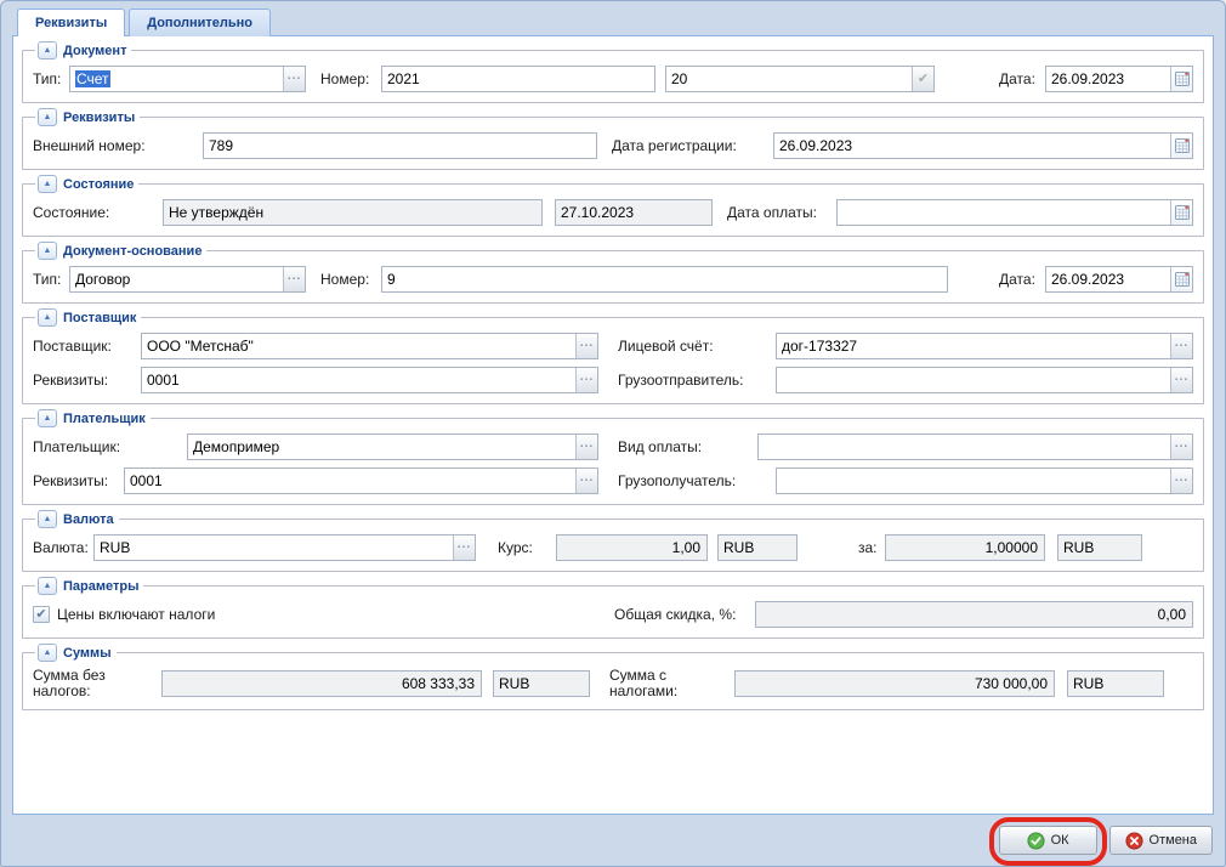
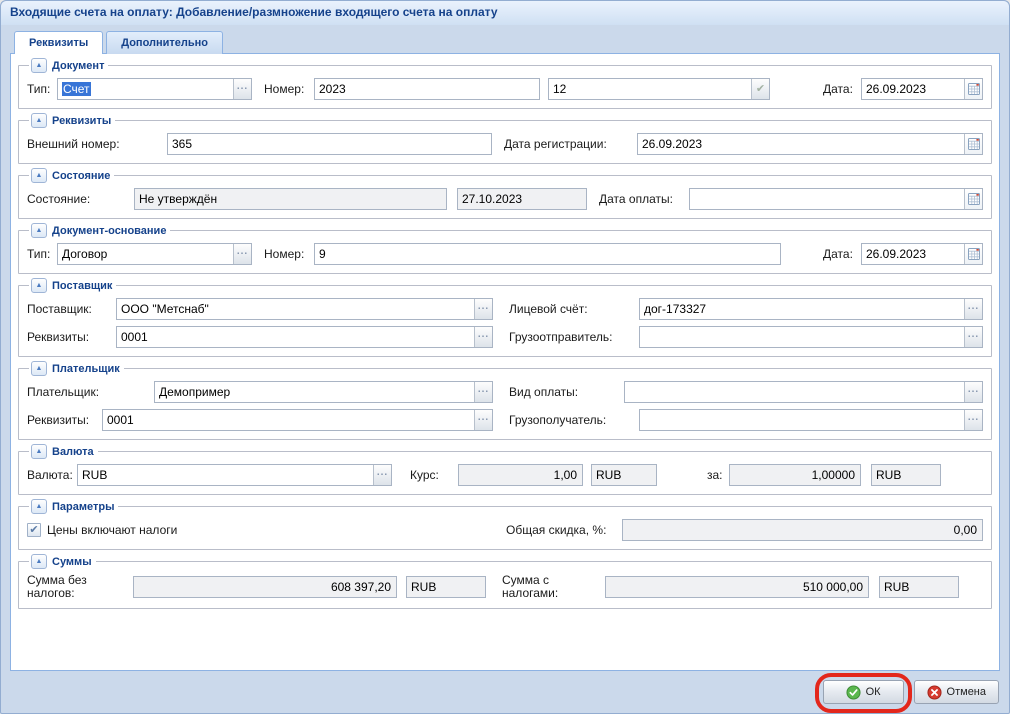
+ Входящие счета на оплату: Добавление/размножение входящего счета на оплату
  Реквизиты
  Дополнительно
  Документ
  Тип:
  Счет
  ...
  Номер:
- 2021
+ 2023
- 20
+ 12
  ✔
  Дата:
  26.09.2023
  Реквизиты
  Внешний номер:
- 789
+ 365
  Дата регистрации:
  26.09.2023
  Состояние
  Состояние:
  Не утверждён
  27.10.2023
  Дата оплаты:
  Документ-основание
  Тип:
  Договор
  ...
  Номер:
  9
  Дата:
  26.09.2023
  Поставщик
  Поставщик:
  ООО "Метснаб"
  ...
  Лицевой счёт:
  дог-173327
  ...
  Реквизиты:
  0001
  ...
  Грузоотправитель:
  ...
  Плательщик
  Плательщик:
  Демопример
  ...
  Вид оплаты:
  ...
  Реквизиты:
  0001
  ...
  Грузополучатель:
  ...
  Валюта
  Валюта:
  RUB
  ...
  Курс:
  1,00
  RUB
  за:
  1,00000
  RUB
  Параметры
  ✔
  Цены включают налоги
  Общая скидка, %:
  0,00
  Суммы
  Сумма без налогов:
- 608 333,33
+ 608 397,20
  RUB
  Сумма с налогами:
- 730 000,00
+ 510 000,00
  RUB
  ОК
  Отмена
